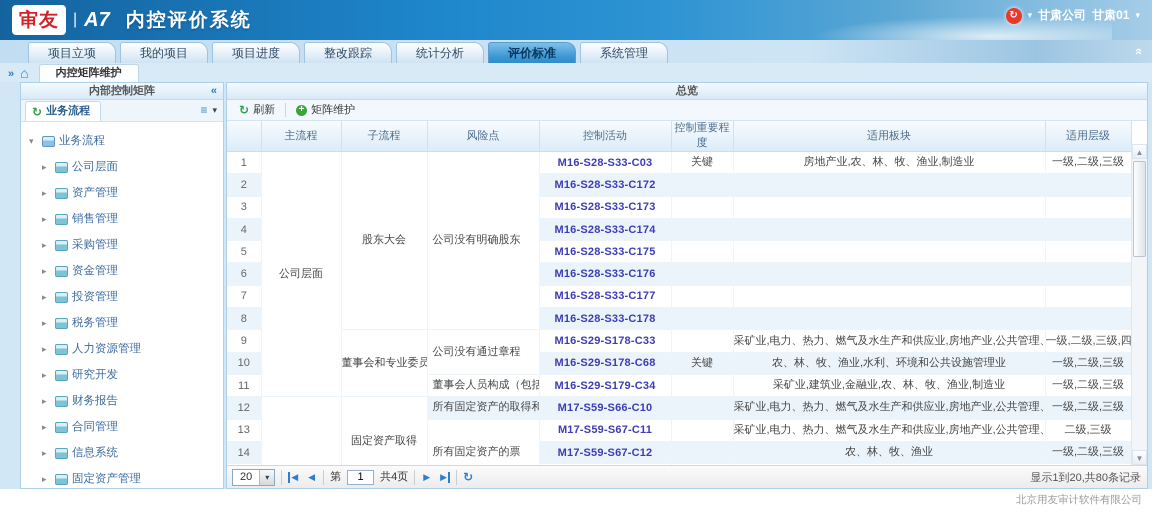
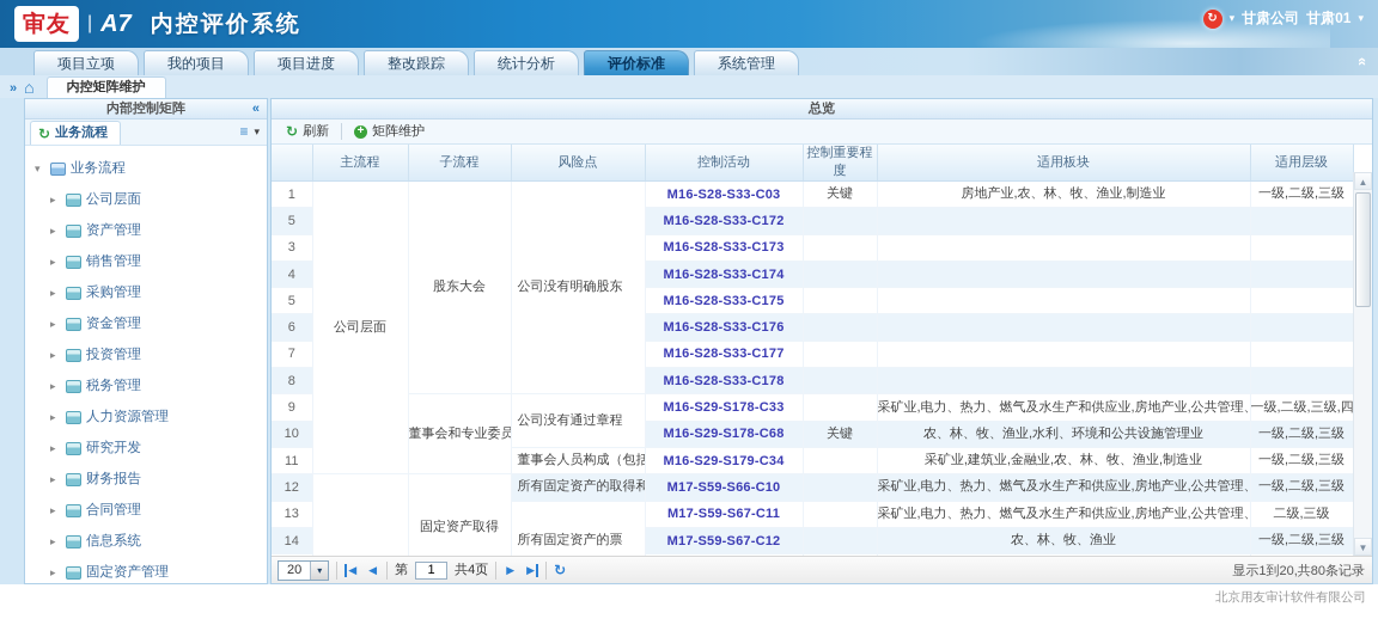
  审友
  |
  A7
  内控评价系统
  ↻
  ▾
  甘肃公司
  甘肃01
  ▾
  项目立项
  我的项目
  项目进度
  整改跟踪
  统计分析
  评价标准
  系统管理
  »
  ⌂
  内控矩阵维护
  内部控制矩阵
  «
  ↻
  业务流程
  ≡
  ▾
  ▾
  业务流程
  ▸
  公司层面
  ▸
  资产管理
  ▸
  销售管理
  ▸
  采购管理
  ▸
  资金管理
  ▸
  投资管理
  ▸
  税务管理
  ▸
  人力资源管理
  ▸
  研究开发
  ▸
  财务报告
  ▸
  合同管理
  ▸
  信息系统
  ▸
  固定资产管理
  总览
  ↻
  刷新
  +
  矩阵维护
  	主流程	子流程	风险点	控制活动	控制重要程度	适用板块	适用层级
  1	公司层面	股东大会	公司没有明确股东	M16-S28-S33-C03	关键	房地产业,农、林、牧、渔业,制造业	一级,二级,三级
- 2	M16-S28-S33-C172
+ 5	M16-S28-S33-C172
  3	M16-S28-S33-C173
  4	M16-S28-S33-C174
  5	M16-S28-S33-C175
  6	M16-S28-S33-C176
  7	M16-S28-S33-C177
  8	M16-S28-S33-C178
  9	董事会和专业委员	公司没有通过章程	M16-S29-S178-C33		采矿业,电力、热力、燃气及水生产和供应业,房地产业,公共管理	一级,二级,三级,四
  10	M16-S29-S178-C68	关键	农、林、牧、渔业,水利、环境和公共设施管理业	一级,二级,三级
  11	董事会人员构成（包括	M16-S29-S179-C34		采矿业,建筑业,金融业,农、林、牧、渔业,制造业	一级,二级,三级
  12		固定资产取得	所有固定资产的取得和	M17-S59-S66-C10		采矿业,电力、热力、燃气及水生产和供应业,房地产业,公共管理	一级,二级,三级
  13	所有固定资产的票	M17-S59-S67-C11		采矿业,电力、热力、燃气及水生产和供应业,房地产业,公共管理	二级,三级
  14	M17-S59-S67-C12		农、林、牧、渔业	一级,二级,三级
  ▲
  ▼
  20
  ▾
  ◀
  ◀
  第
  1
  共4页
  ▶
  ▶
  ↻
  显示1到20,共80条记录
  北京用友审计软件有限公司
